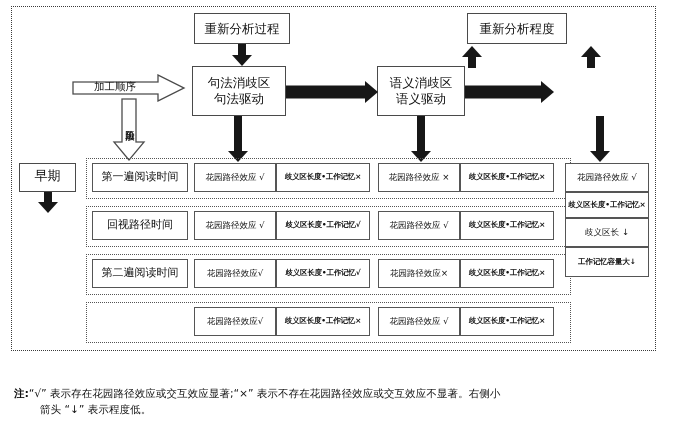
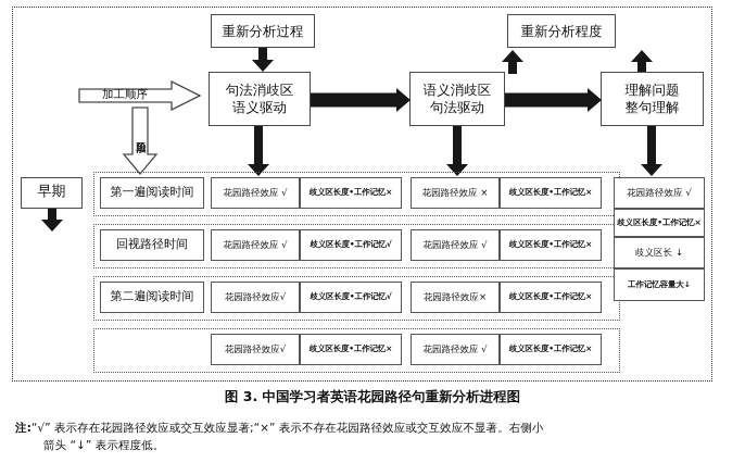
  重新分析过程
  重新分析程度
  句法消歧区
- 句法驱动
+ 语义驱动
  语义消歧区
- 语义驱动
+ 句法驱动
+ 理解问题
+ 整句理解
  加工顺序
  早期
  第一遍阅读时间
  花园路径效应 √
  歧义区长度•工作记忆×
  花园路径效应 ×
  歧义区长度•工作记忆×
  回视路径时间
  花园路径效应 √
  歧义区长度•工作记忆√
  花园路径效应 √
  歧义区长度•工作记忆×
  第二遍阅读时间
  花园路径效应√
  歧义区长度•工作记忆√
  花园路径效应×
  歧义区长度•工作记忆×
  花园路径效应√
  歧义区长度•工作记忆×
  花园路径效应 √
  歧义区长度•工作记忆×
  花园路径效应 √
  歧义区长度•工作记忆×
  歧义区长 ↓
  工作记忆容量大↓
+ 图 3. 中国学习者英语花园路径句重新分析进程图
  注:“√” 表示存在花园路径效应或交互效应显著;“×” 表示不存在花园路径效应或交互效应不显著。右侧小
  箭头 “↓” 表示程度低。
